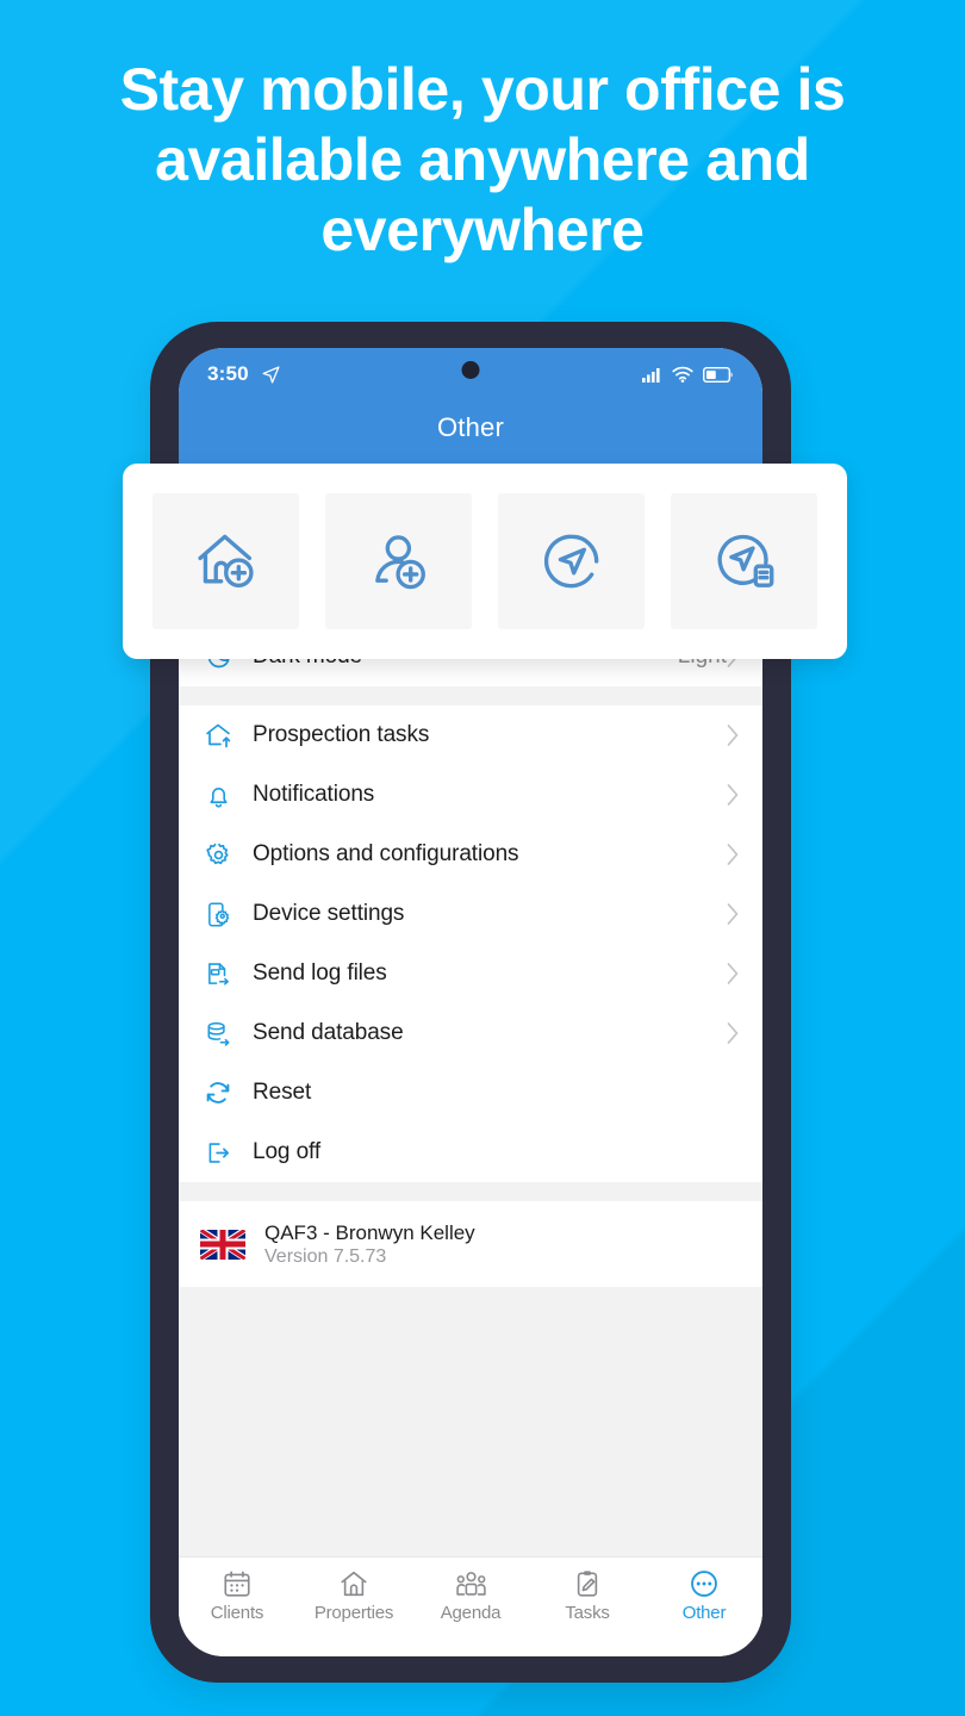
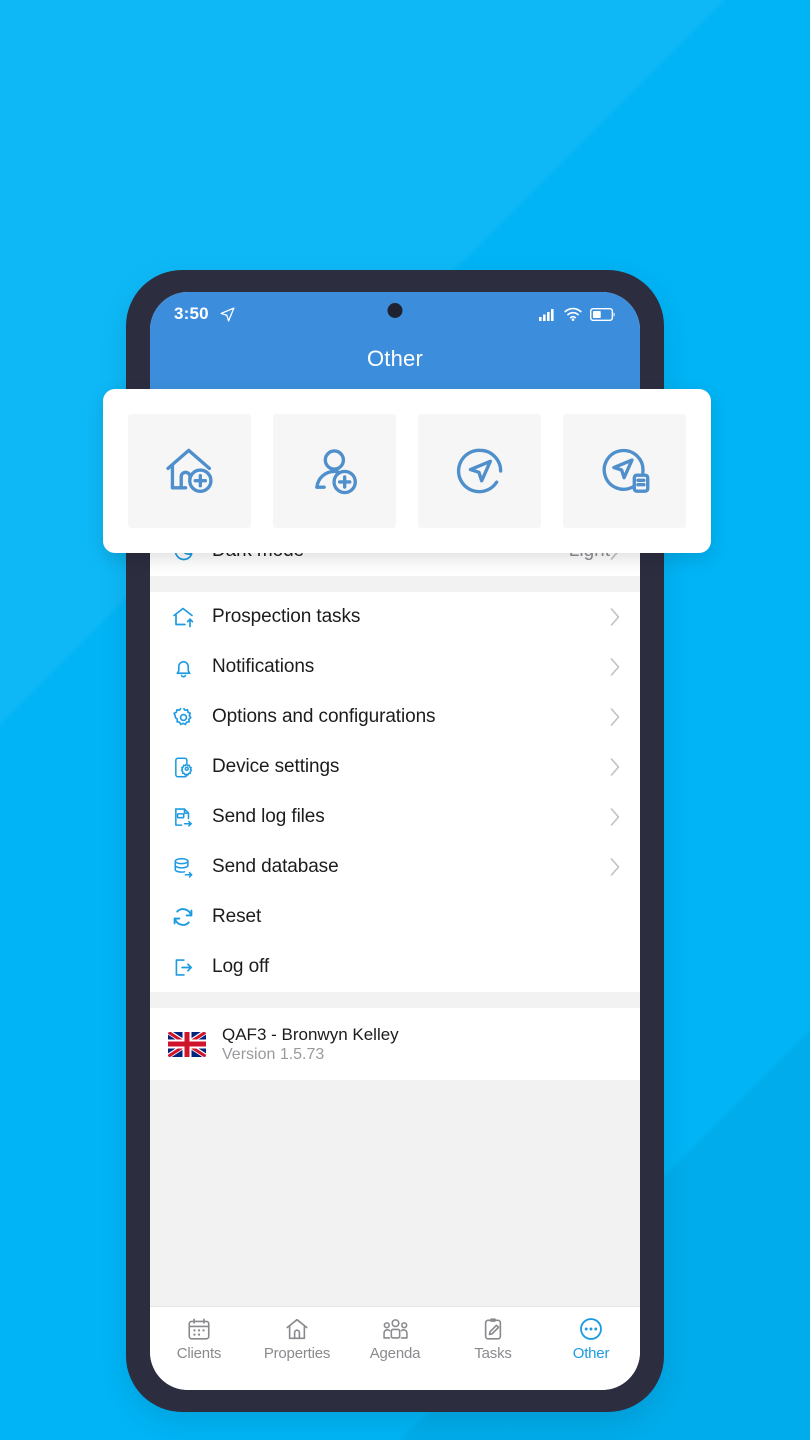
- Stay mobile, your office is available anywhere and everywhere
  3:50
  Other
  Prospection tasks
  Notifications
  Options and configurations
  Device settings
  Send log files
  Send database
  Reset
  Log off
  QAF3 - Bronwyn Kelley
- Version 7.5.73
+ Version 1.5.73
  Clients
  Properties
  Agenda
  Tasks
  Other
